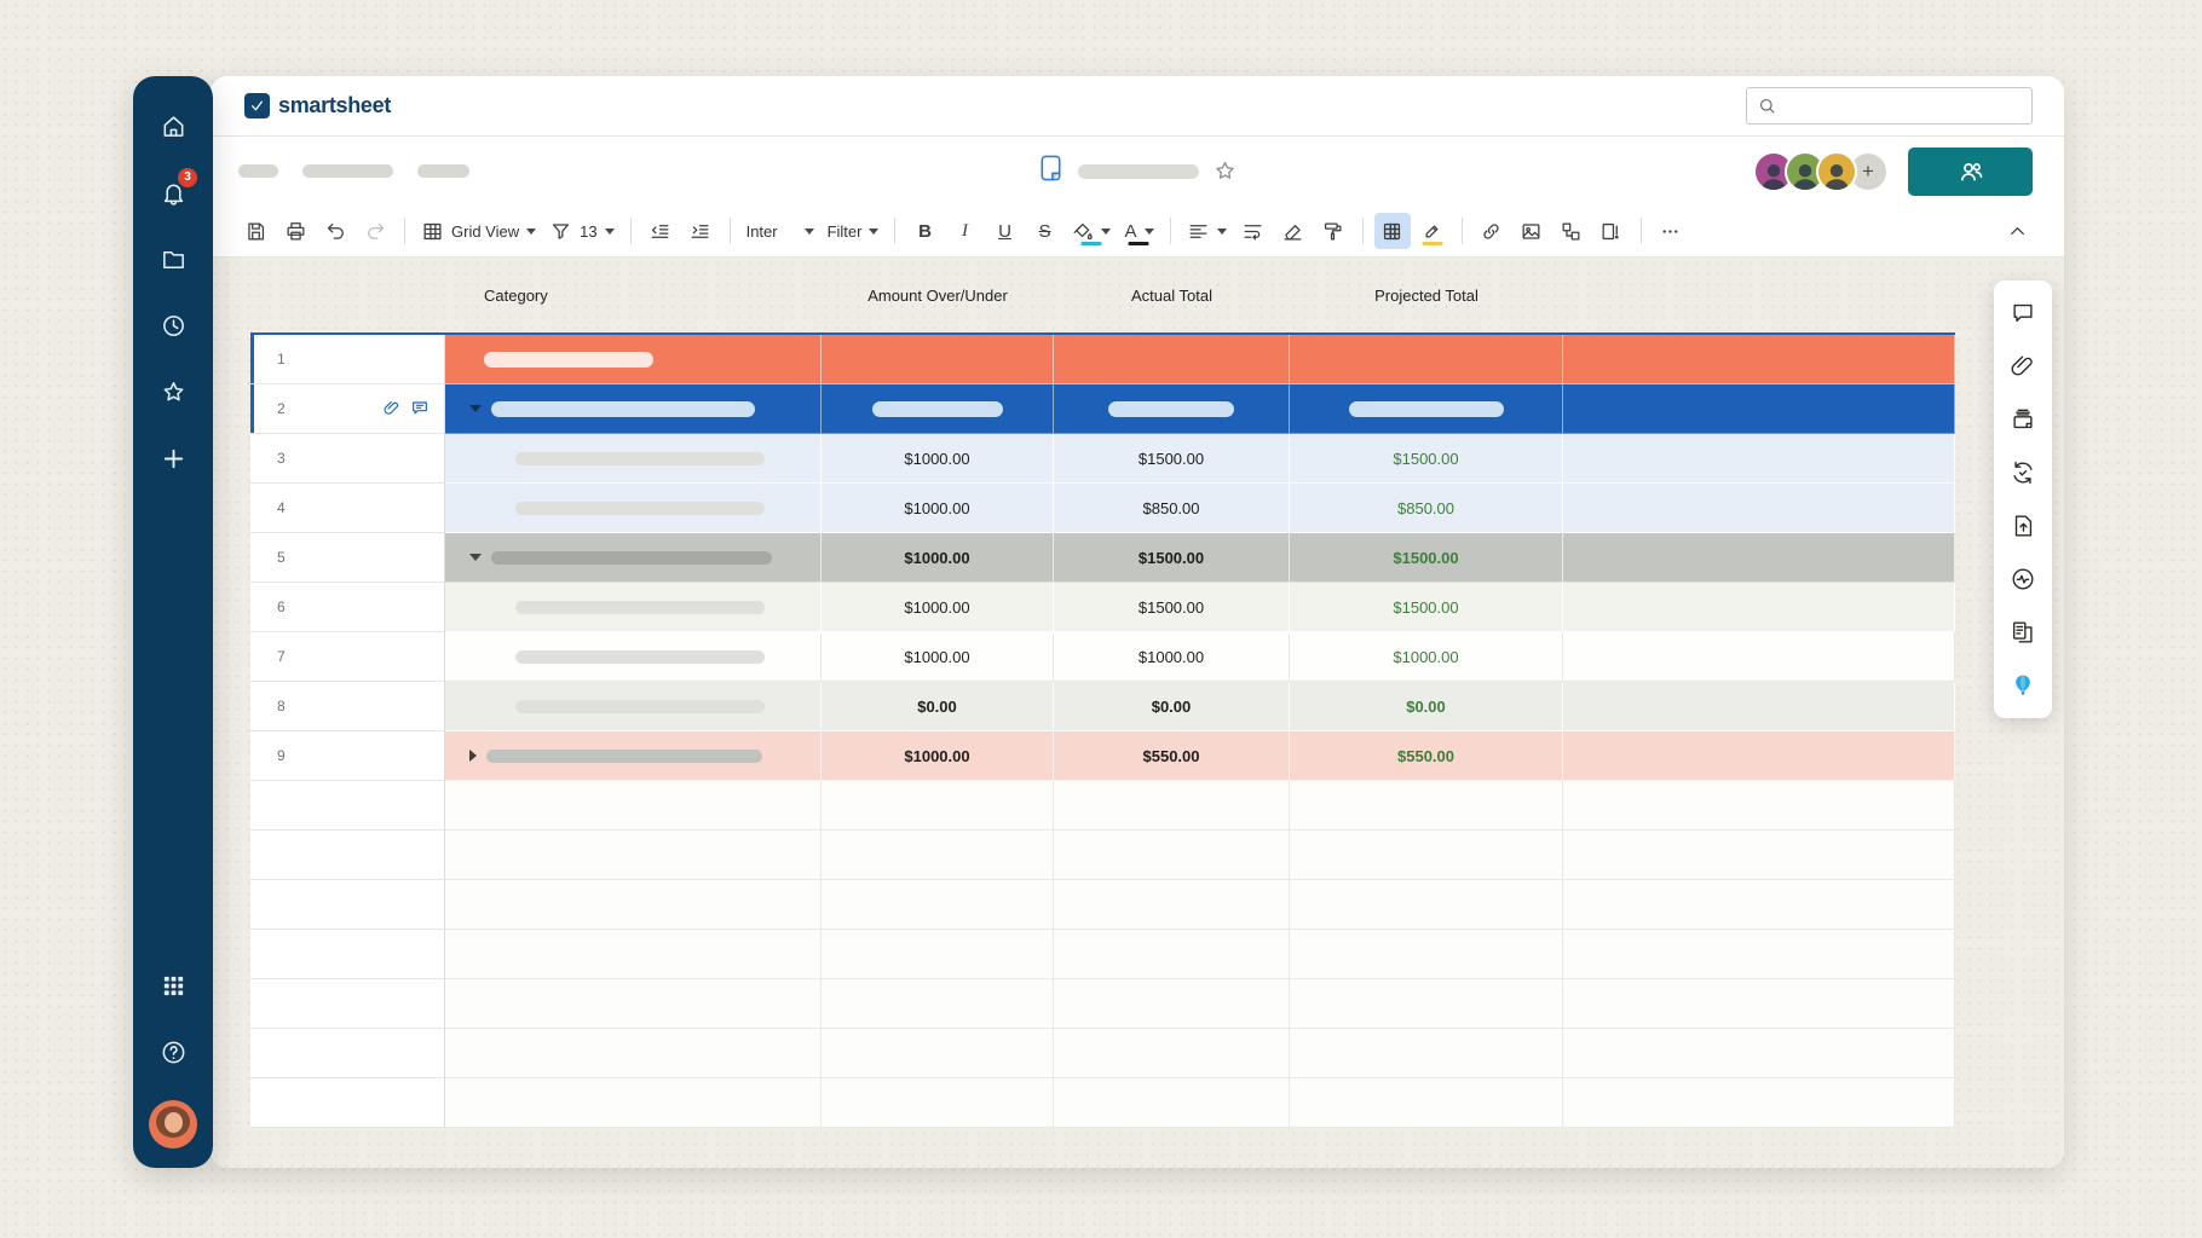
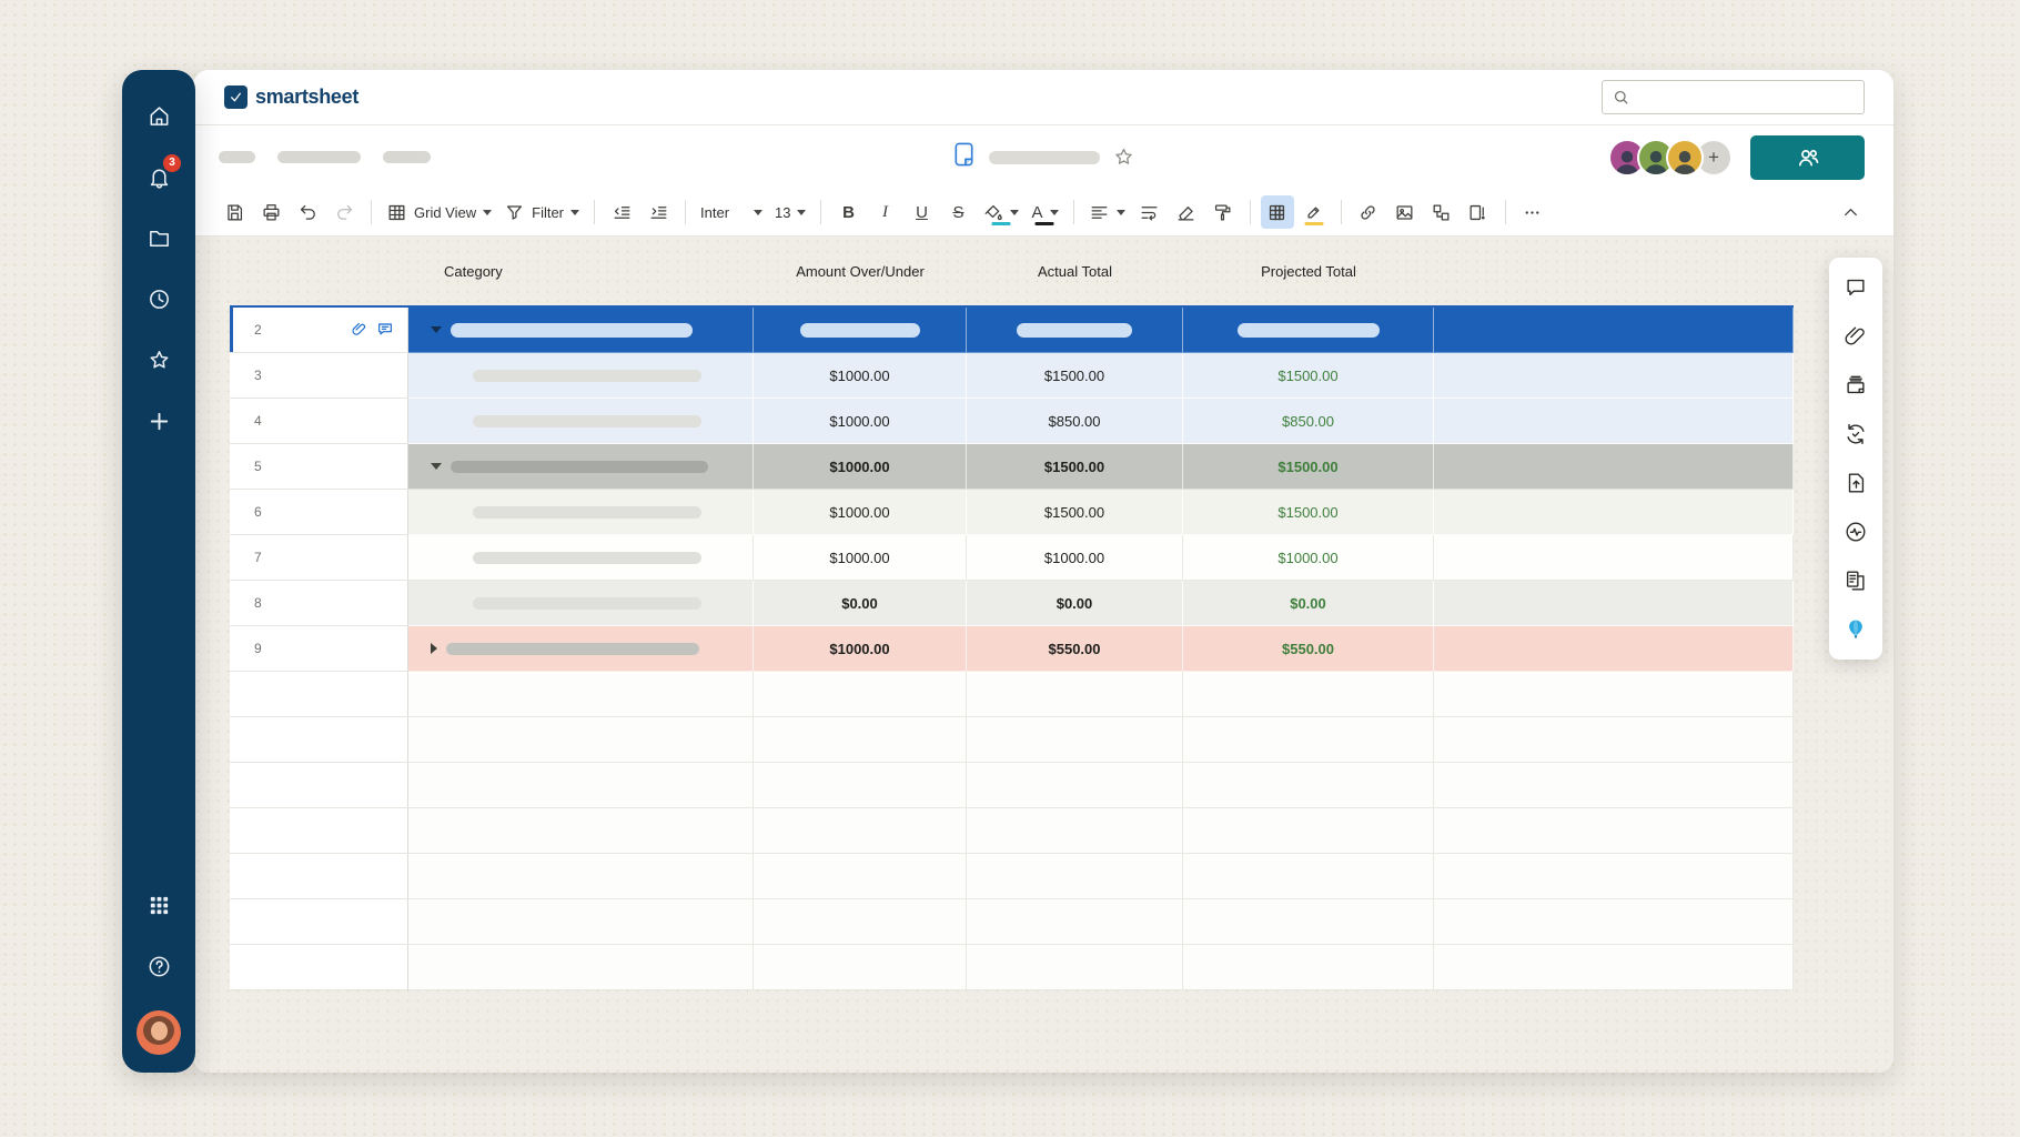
  3
  smartsheet
  +
  Grid View
- 13
+ Filter
  Inter
- Filter
+ 13
  B
  I
  U
  S
  A
  Category
  Amount Over/Under
  Actual Total
  Projected Total
- 1
  2
  3
  $1000.00
  $1500.00
  $1500.00
  4
  $1000.00
  $850.00
  $850.00
  5
  $1000.00
  $1500.00
  $1500.00
  6
  $1000.00
  $1500.00
  $1500.00
  7
  $1000.00
  $1000.00
  $1000.00
  8
  $0.00
  $0.00
  $0.00
  9
  $1000.00
  $550.00
  $550.00
